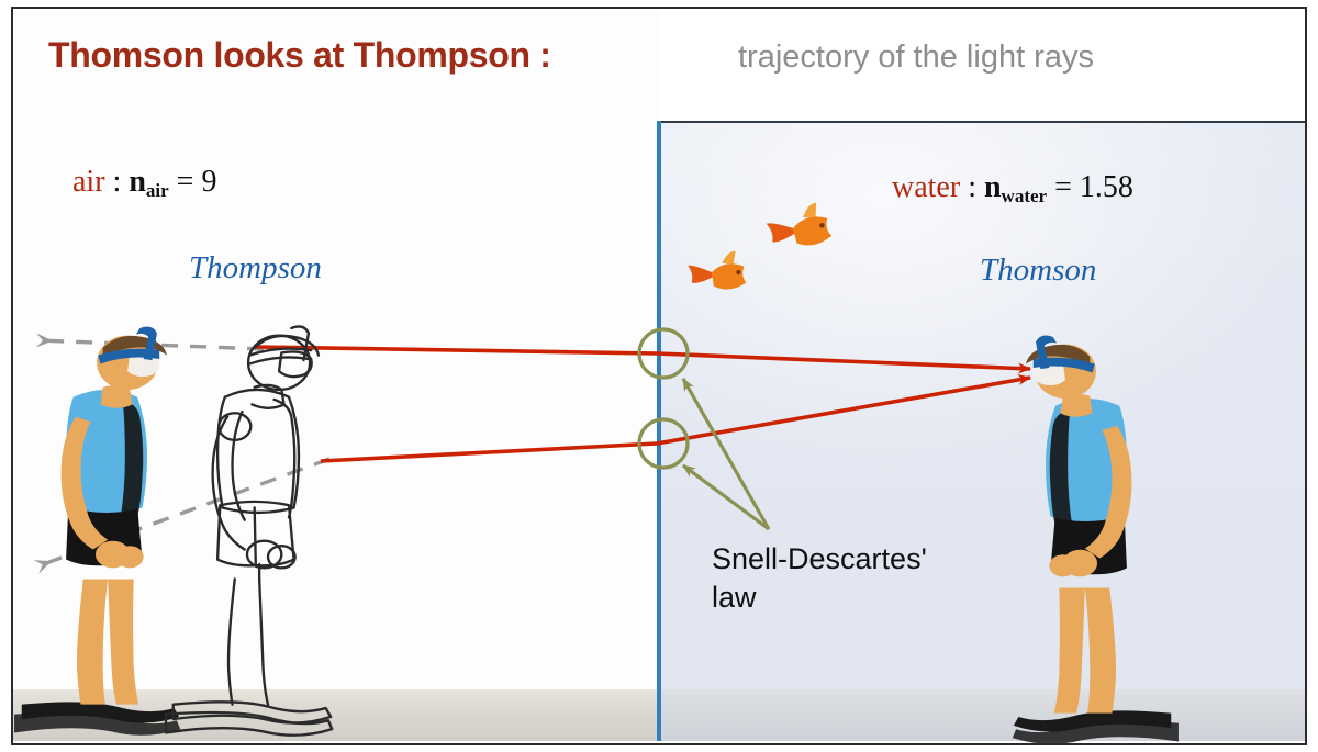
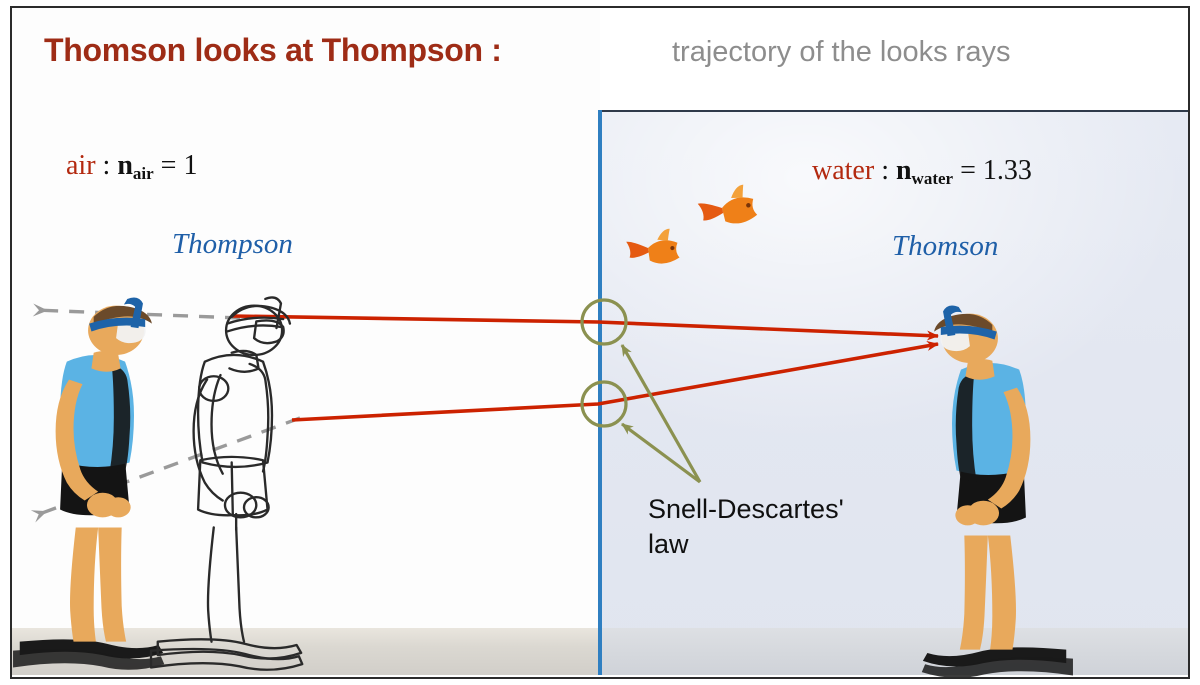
  Thomson looks at Thompson :
- trajectory of the light rays
+ trajectory of the looks rays
- air : nair = 9
+ air : nair = 1
- water : nwater = 1.58
+ water : nwater = 1.33
  Thompson
  Thomson
  Snell-Descartes'
  law
